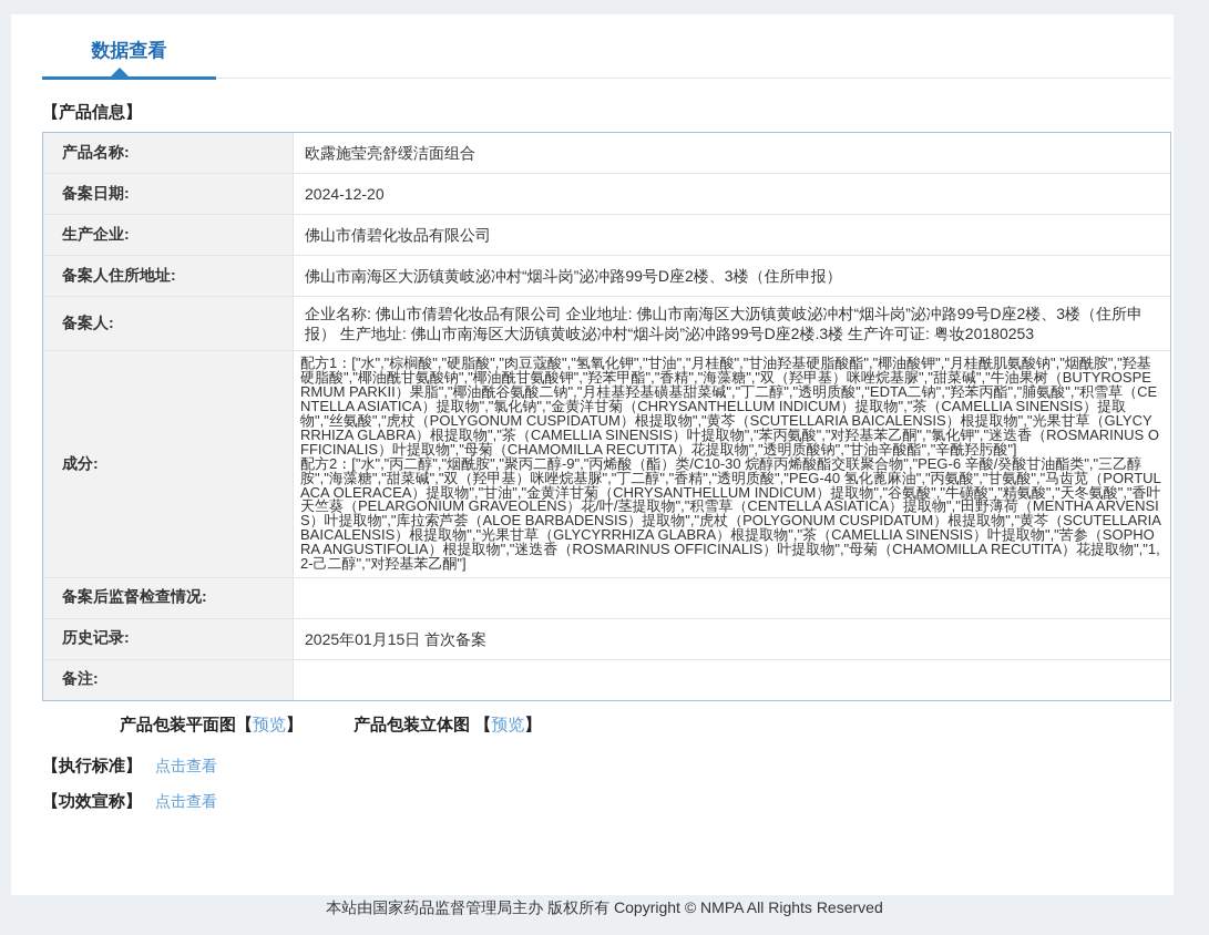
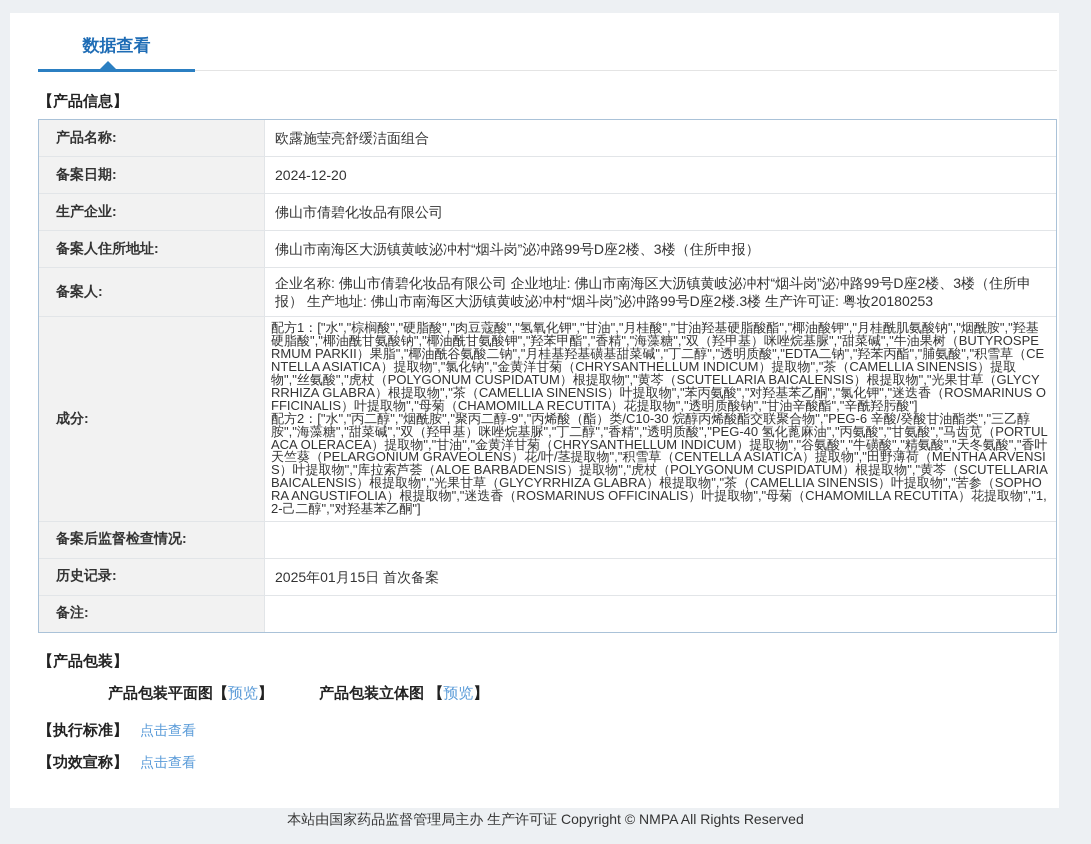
  数据查看
  【产品信息】
  产品名称:
  欧露施莹亮舒缓洁面组合
  备案日期:
  2024-12-20
  生产企业:
  佛山市倩碧化妆品有限公司
  备案人住所地址:
  佛山市南海区大沥镇黄岐泌冲村“烟斗岗”泌冲路99号D座2楼、3楼（住所申报）
  备案人:
  企业名称: 佛山市倩碧化妆品有限公司 企业地址: 佛山市南海区大沥镇黄岐泌冲村“烟斗岗”泌冲路99号D座2楼、3楼（住所申报） 生产地址: 佛山市南海区大沥镇黄岐泌冲村“烟斗岗”泌冲路99号D座2楼.3楼 生产许可证: 粤妆20180253
  成分:
  配方1：["水","棕榈酸","硬脂酸","肉豆蔻酸","氢氧化钾","甘油","月桂酸","甘油羟基硬脂酸酯","椰油酸钾","月桂酰肌氨酸钠","烟酰胺","羟基硬脂酸","椰油酰甘氨酸钠","椰油酰甘氨酸钾","羟苯甲酯","香精","海藻糖","双（羟甲基）咪唑烷基脲","甜菜碱","牛油果树（BUTYROSPERMUM PARKII）果脂","椰油酰谷氨酸二钠","月桂基羟基磺基甜菜碱","丁二醇","透明质酸","EDTA二钠","羟苯丙酯","脯氨酸","积雪草（CENTELLA ASIATICA）提取物","氯化钠","金黄洋甘菊（CHRYSANTHELLUM INDICUM）提取物","茶（CAMELLIA SINENSIS）提取物","丝氨酸","虎杖（POLYGONUM CUSPIDATUM）根提取物","黄芩（SCUTELLARIA BAICALENSIS）根提取物","光果甘草（GLYCYRRHIZA GLABRA）根提取物","茶（CAMELLIA SINENSIS）叶提取物","苯丙氨酸","对羟基苯乙酮","氯化钾","迷迭香（ROSMARINUS OFFICINALIS）叶提取物","母菊（CHAMOMILLA RECUTITA）花提取物","透明质酸钠","甘油辛酸酯","辛酰羟肟酸"]
  配方2：["水","丙二醇","烟酰胺","聚丙二醇-9","丙烯酸（酯）类/C10-30 烷醇丙烯酸酯交联聚合物","PEG-6 辛酸/癸酸甘油酯类","三乙醇胺","海藻糖","甜菜碱","双（羟甲基）咪唑烷基脲","丁二醇","香精","透明质酸","PEG-40 氢化蓖麻油","丙氨酸","甘氨酸","马齿苋（PORTULACA OLERACEA）提取物","甘油","金黄洋甘菊（CHRYSANTHELLUM INDICUM）提取物","谷氨酸","牛磺酸","精氨酸","天冬氨酸","香叶天竺葵（PELARGONIUM GRAVEOLENS）花/叶/茎提取物","积雪草（CENTELLA ASIATICA）提取物","田野薄荷（MENTHA ARVENSIS）叶提取物","库拉索芦荟（ALOE BARBADENSIS）提取物","虎杖（POLYGONUM CUSPIDATUM）根提取物","黄芩（SCUTELLARIA BAICALENSIS）根提取物","光果甘草（GLYCYRRHIZA GLABRA）根提取物","茶（CAMELLIA SINENSIS）叶提取物","苦参（SOPHORA ANGUSTIFOLIA）根提取物","迷迭香（ROSMARINUS OFFICINALIS）叶提取物","母菊（CHAMOMILLA RECUTITA）花提取物","1,2-己二醇","对羟基苯乙酮"]
  备案后监督检查情况:
  历史记录:
  2025年01月15日 首次备案
  备注:
+ 【产品包装】
  产品包装平面图【预览】 产品包装立体图 【预览】
  【执行标准】 点击查看
  【功效宣称】 点击查看
- 本站由国家药品监督管理局主办 版权所有 Copyright © NMPA All Rights Reserved
+ 本站由国家药品监督管理局主办 生产许可证 Copyright © NMPA All Rights Reserved
